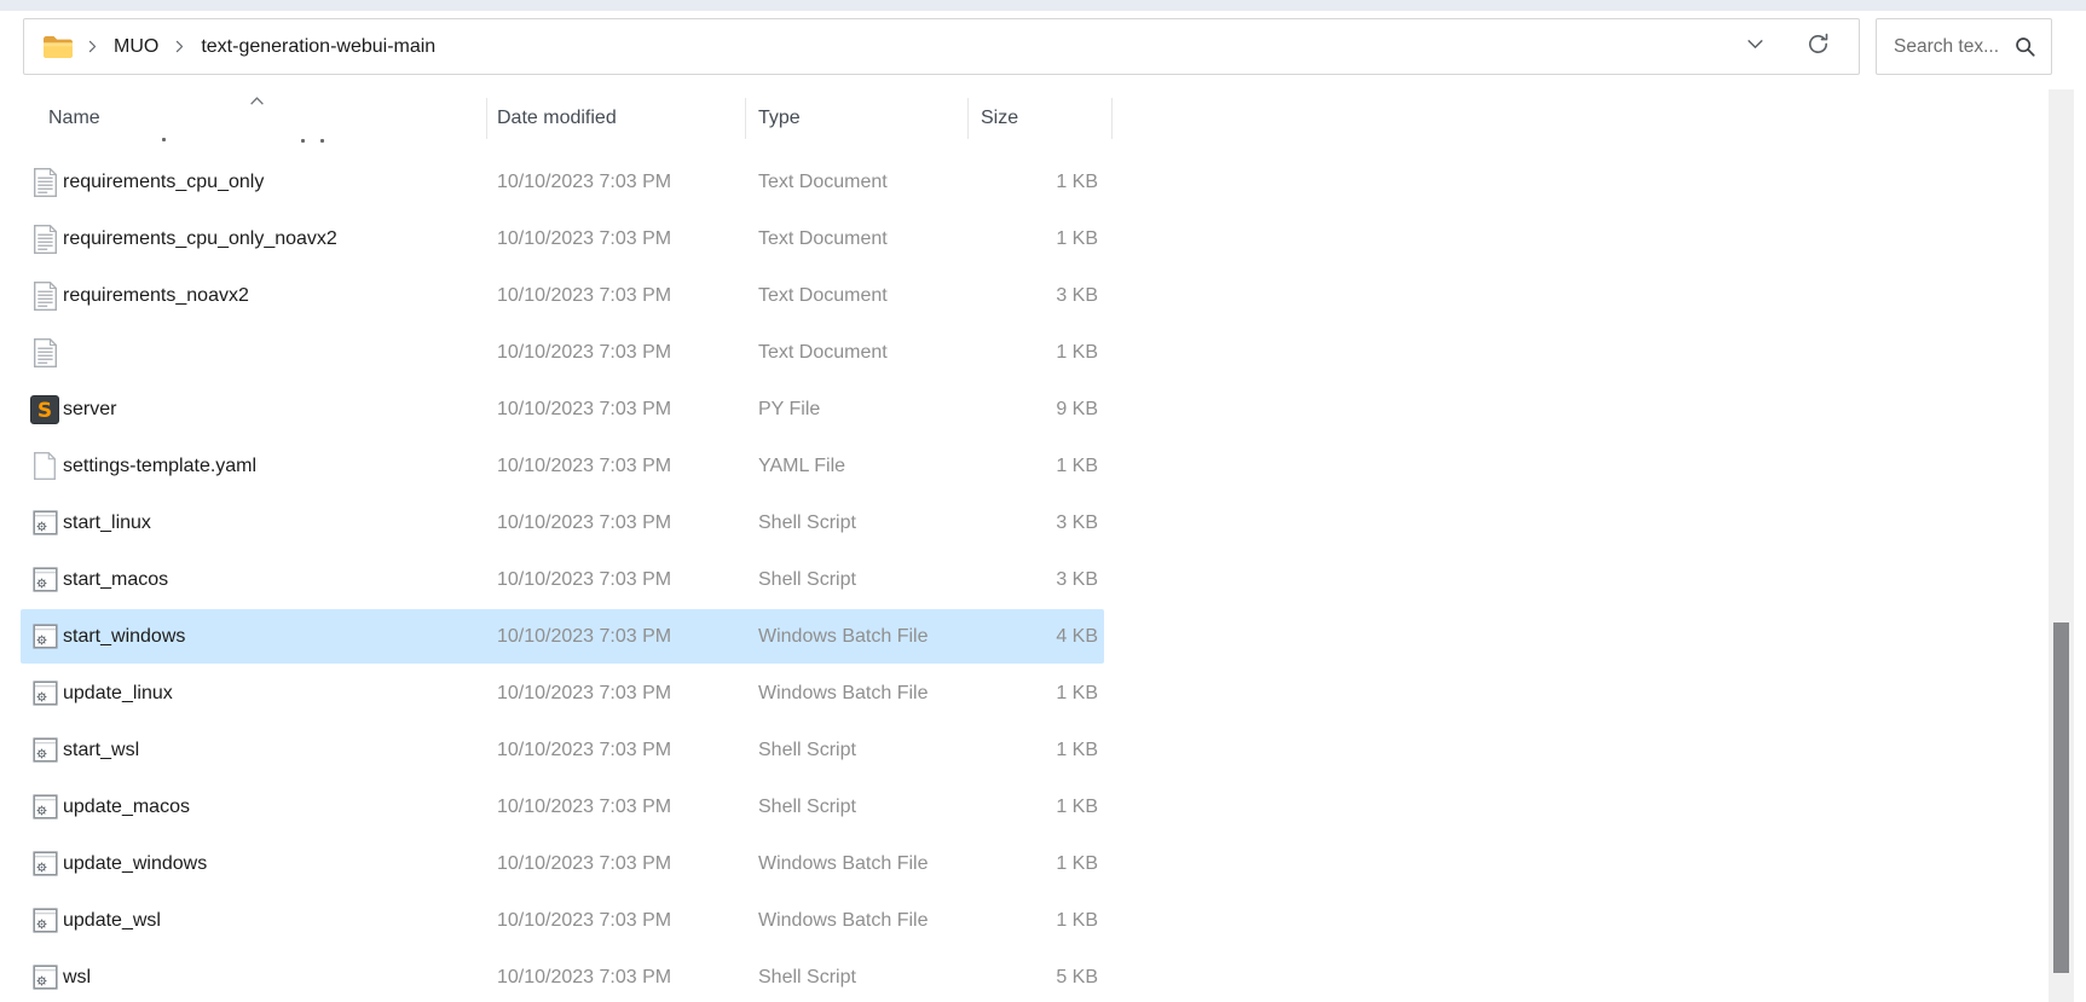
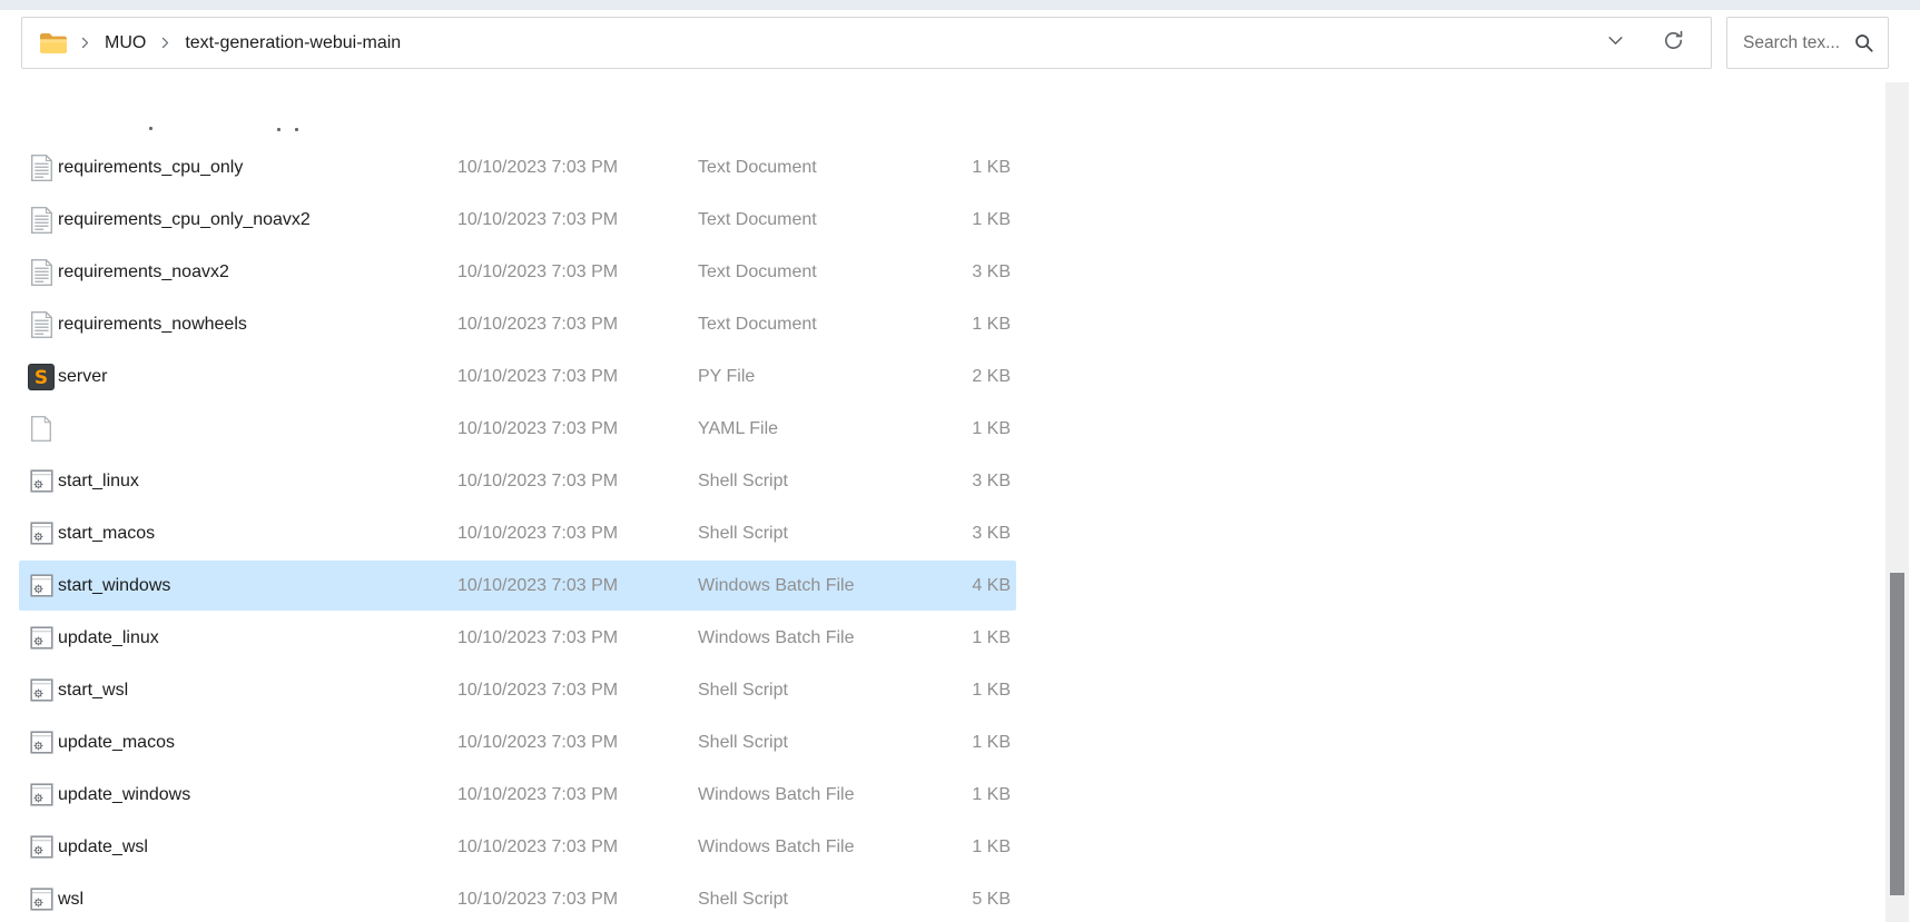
  MUO
  text-generation-webui-main
  Search tex...
- Name
- Date modified
- Type
- Size
  requirements_cpu_only
  10/10/2023 7:03 PM
  Text Document
  1 KB
  requirements_cpu_only_noavx2
  10/10/2023 7:03 PM
  Text Document
  1 KB
  requirements_noavx2
  10/10/2023 7:03 PM
  Text Document
  3 KB
+ requirements_nowheels
  10/10/2023 7:03 PM
  Text Document
  1 KB
  S
  server
  10/10/2023 7:03 PM
  PY File
- 9 KB
+ 2 KB
- settings-template.yaml
  10/10/2023 7:03 PM
  YAML File
  1 KB
  start_linux
  10/10/2023 7:03 PM
  Shell Script
  3 KB
  start_macos
  10/10/2023 7:03 PM
  Shell Script
  3 KB
  start_windows
  10/10/2023 7:03 PM
  Windows Batch File
  4 KB
  update_linux
  10/10/2023 7:03 PM
  Windows Batch File
  1 KB
  start_wsl
  10/10/2023 7:03 PM
  Shell Script
  1 KB
  update_macos
  10/10/2023 7:03 PM
  Shell Script
  1 KB
  update_windows
  10/10/2023 7:03 PM
  Windows Batch File
  1 KB
  update_wsl
  10/10/2023 7:03 PM
  Windows Batch File
  1 KB
  wsl
  10/10/2023 7:03 PM
  Shell Script
  5 KB
